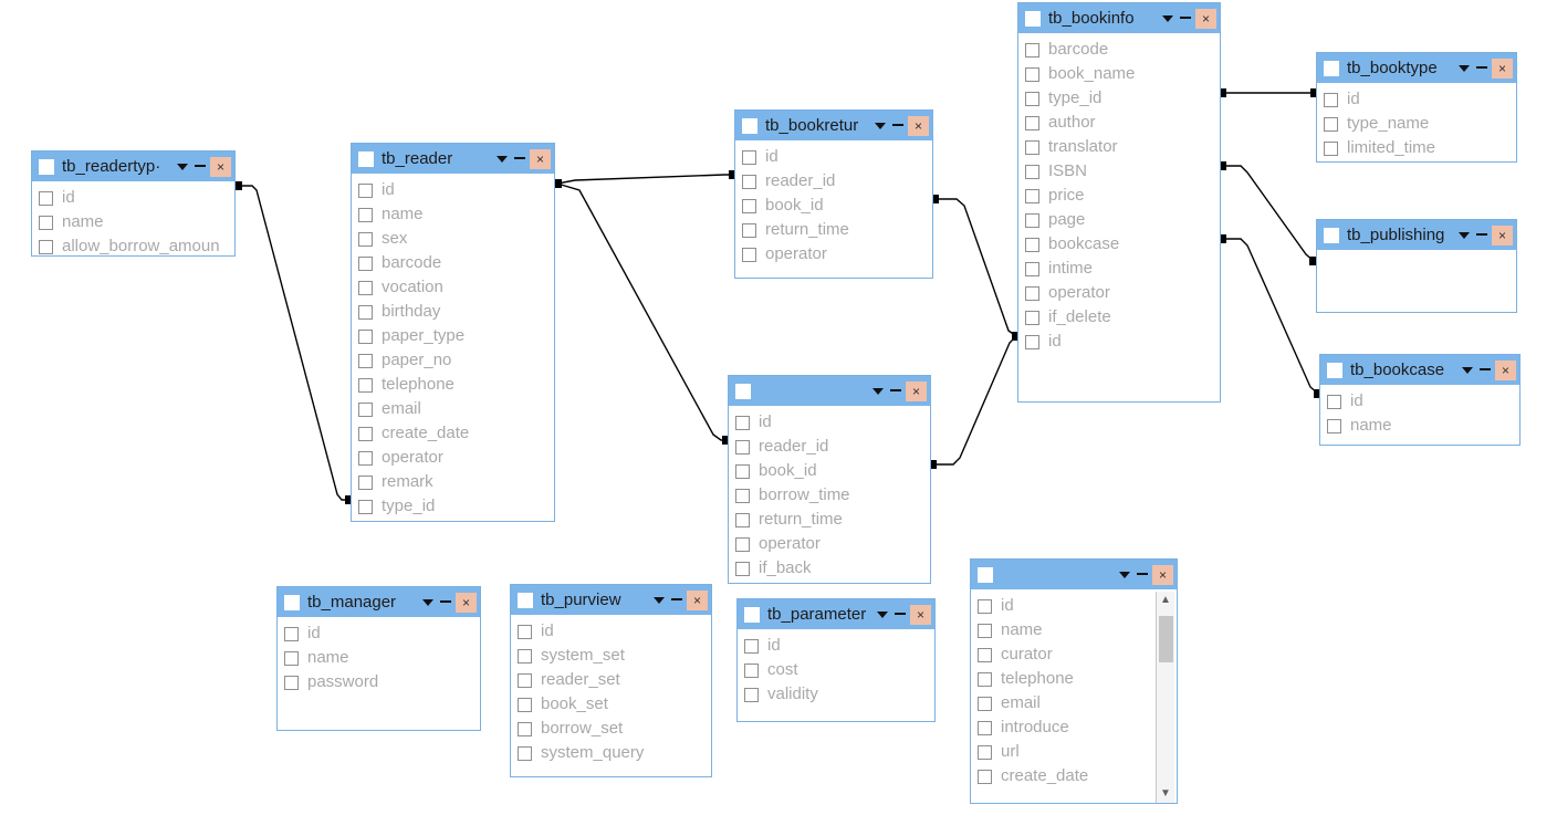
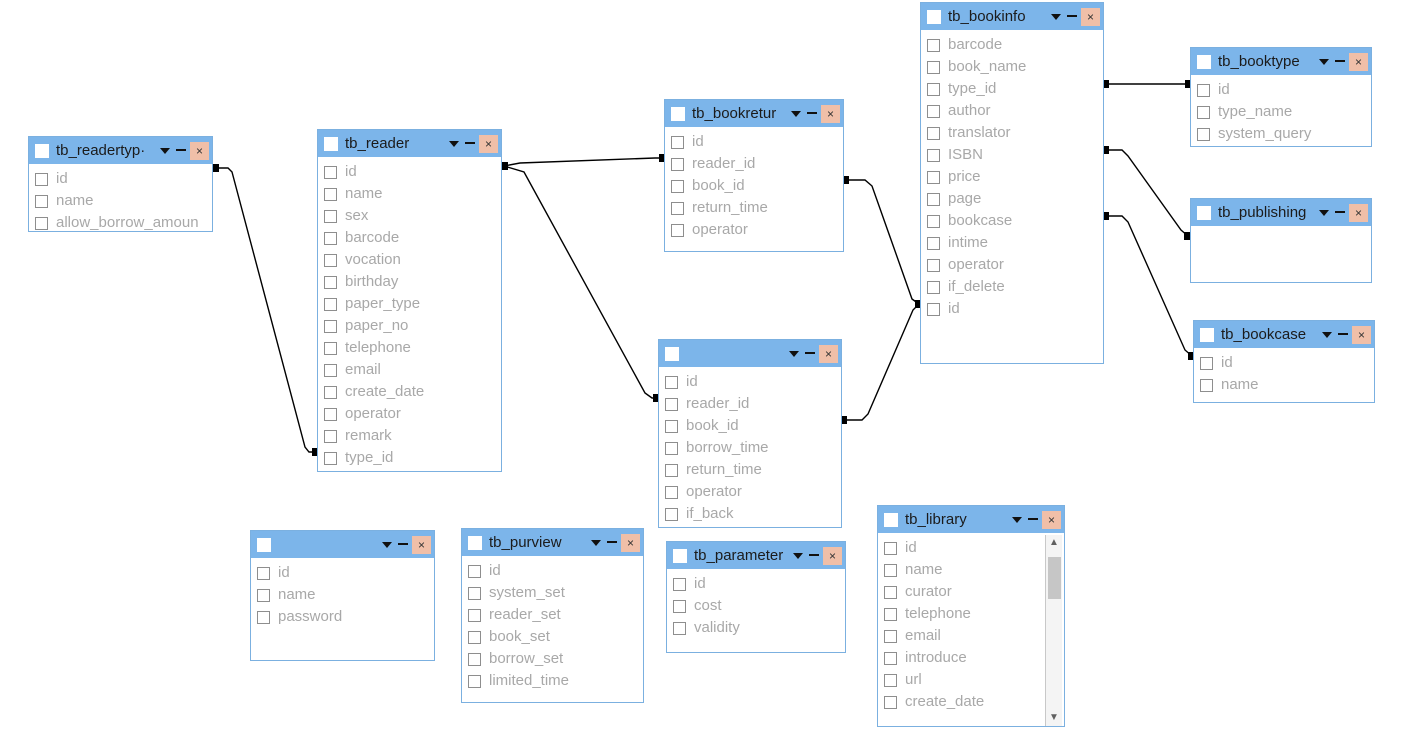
  tb_readertyp·
  ×
  id
  name
  allow_borrow_amoun
  tb_reader
  ×
  id
  name
  sex
  barcode
  vocation
  birthday
  paper_type
  paper_no
  telephone
  email
  create_date
  operator
  remark
  type_id
  tb_bookretur
  ×
  id
  reader_id
  book_id
  return_time
  operator
  ×
  id
  reader_id
  book_id
  borrow_time
  return_time
  operator
  if_back
  tb_bookinfo
  ×
  barcode
  book_name
  type_id
  author
  translator
  ISBN
  price
  page
  bookcase
  intime
  operator
  if_delete
  id
  tb_booktype
  ×
  id
  type_name
- limited_time
+ system_query
  tb_publishing
  ×
  tb_bookcase
  ×
  id
  name
- tb_manager
  ×
  id
  name
  password
  tb_purview
  ×
  id
  system_set
  reader_set
  book_set
  borrow_set
- system_query
+ limited_time
  tb_parameter
  ×
  id
  cost
  validity
+ tb_library
  ×
  id
  name
  curator
  telephone
  email
  introduce
  url
  create_date
  ▲
  ▼
